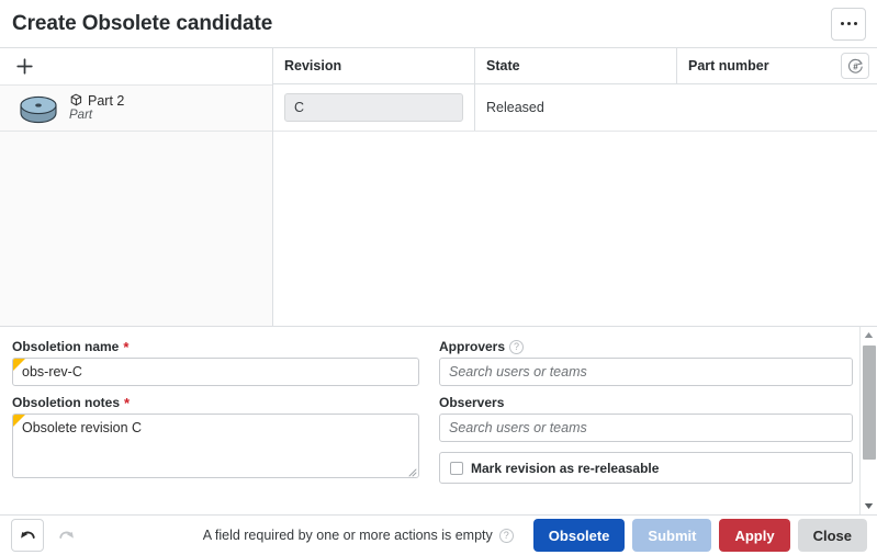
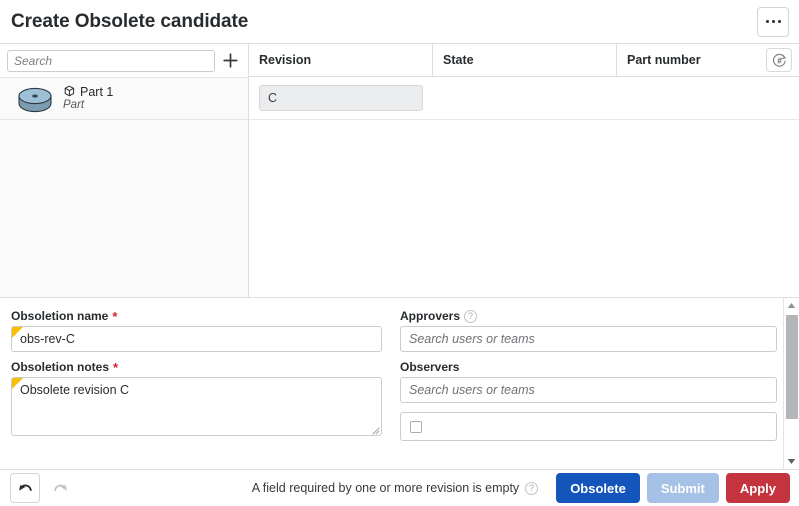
  Create Obsolete candidate
+ Search
- Part 2
+ Part 1
  Part
  Revision
  State
  Part number
  #
  C
- Released
  Obsoletion name
  *
  obs-rev-C
  Obsoletion notes
  *
  Obsolete revision C
  Approvers
  ?
  Search users or teams
  Observers
  Search users or teams
- Mark revision as re-releasable
- A field required by one or more actions is empty
+ A field required by one or more revision is empty
  ?
  Obsolete
  Submit
  Apply
- Close
